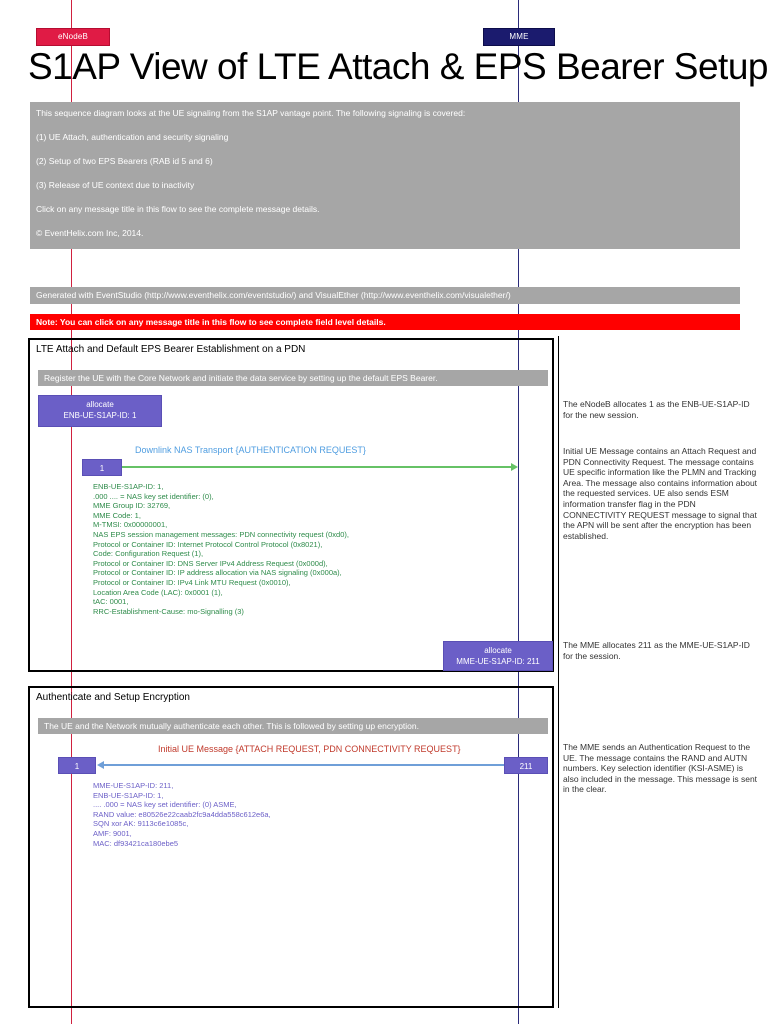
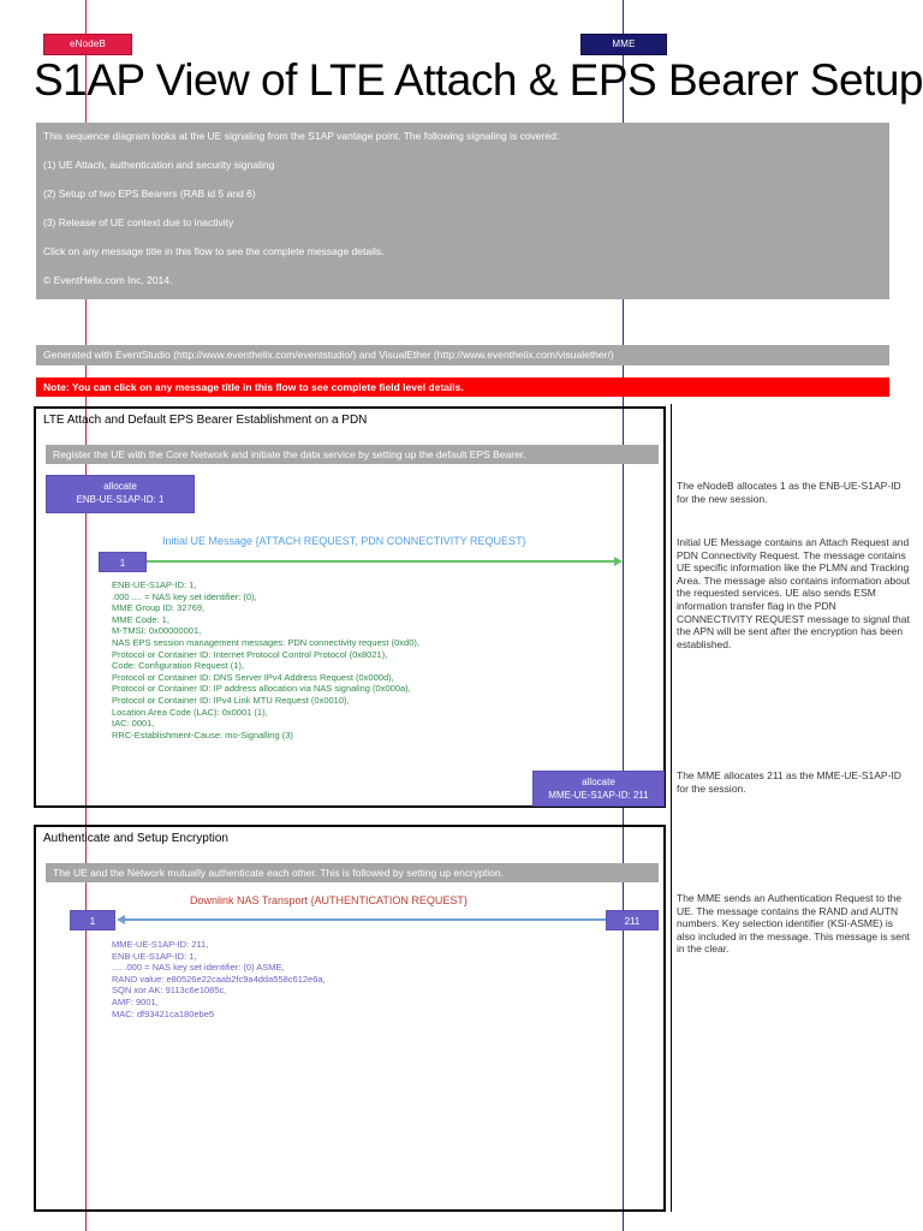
  eNodeB
  MME
  S1AP View of LTE Attach & EPS Bearer Setup
  This sequence diagram looks at the UE signaling from the S1AP vantage point. The following signaling is covered:
  (1) UE Attach, authentication and security signaling
  (2) Setup of two EPS Bearers (RAB id 5 and 6)
  (3) Release of UE context due to inactivity
  Click on any message title in this flow to see the complete message details.
  © EventHelix.com Inc, 2014.
  Generated with EventStudio (http://www.eventhelix.com/eventstudio/) and VisualEther (http://www.eventhelix.com/visualether/)
  Note: You can click on any message title in this flow to see complete field level details.
  LTE Attach and Default EPS Bearer Establishment on a PDN
  Register the UE with the Core Network and initiate the data service by setting up the default EPS Bearer.
  allocate
  ENB-UE-S1AP-ID: 1
- Downlink NAS Transport {AUTHENTICATION REQUEST}
+ Initial UE Message {ATTACH REQUEST, PDN CONNECTIVITY REQUEST}
  1
  ENB-UE-S1AP-ID: 1,
  .000 .... = NAS key set identifier: (0),
  MME Group ID: 32769,
  MME Code: 1,
  M-TMSI: 0x00000001,
  NAS EPS session management messages: PDN connectivity request (0xd0),
  Protocol or Container ID: Internet Protocol Control Protocol (0x8021),
  Code: Configuration Request (1),
  Protocol or Container ID: DNS Server IPv4 Address Request (0x000d),
  Protocol or Container ID: IP address allocation via NAS signaling (0x000a),
  Protocol or Container ID: IPv4 Link MTU Request (0x0010),
  Location Area Code (LAC): 0x0001 (1),
  tAC: 0001,
  RRC-Establishment-Cause: mo-Signalling (3)
  allocate
  MME-UE-S1AP-ID: 211
  Authenticate and Setup Encryption
  The UE and the Network mutually authenticate each other. This is followed by setting up encryption.
- Initial UE Message {ATTACH REQUEST, PDN CONNECTIVITY REQUEST}
+ Downlink NAS Transport {AUTHENTICATION REQUEST}
  1
  211
  MME-UE-S1AP-ID: 211,
  ENB-UE-S1AP-ID: 1,
  .... .000 = NAS key set identifier: (0) ASME,
  RAND value: e80526e22caab2fc9a4dda558c612e6a,
  SQN xor AK: 9113c6e1085c,
  AMF: 9001,
  MAC: df93421ca180ebe5
  The eNodeB allocates 1 as the ENB-UE-S1AP-ID for the new session.
  Initial UE Message contains an Attach Request and PDN Connectivity Request. The message contains UE specific information like the PLMN and Tracking Area. The message also contains information about the requested services. UE also sends ESM information transfer flag in the PDN CONNECTIVITY REQUEST message to signal that the APN will be sent after the encryption has been established.
  The MME allocates 211 as the MME-UE-S1AP-ID for the session.
  The MME sends an Authentication Request to the UE. The message contains the RAND and AUTN numbers. Key selection identifier (KSI-ASME) is also included in the message. This message is sent in the clear.
